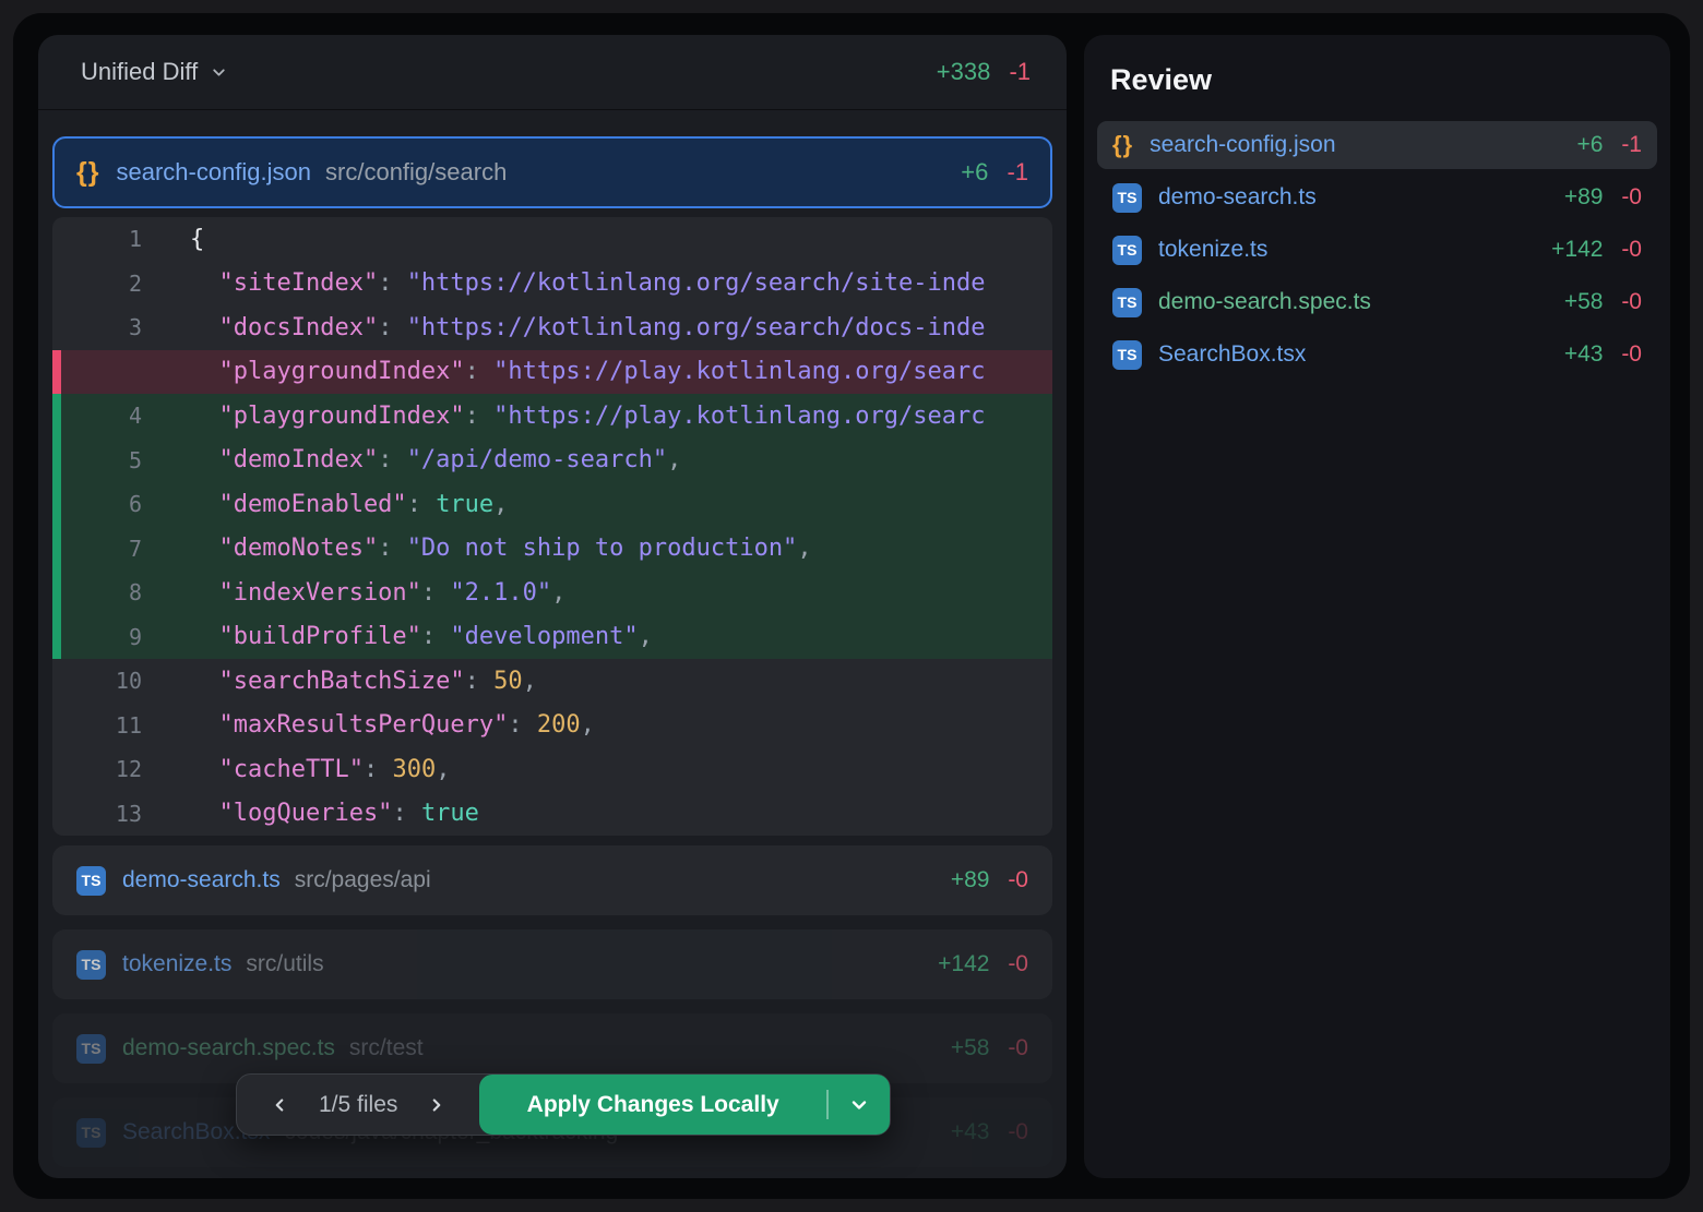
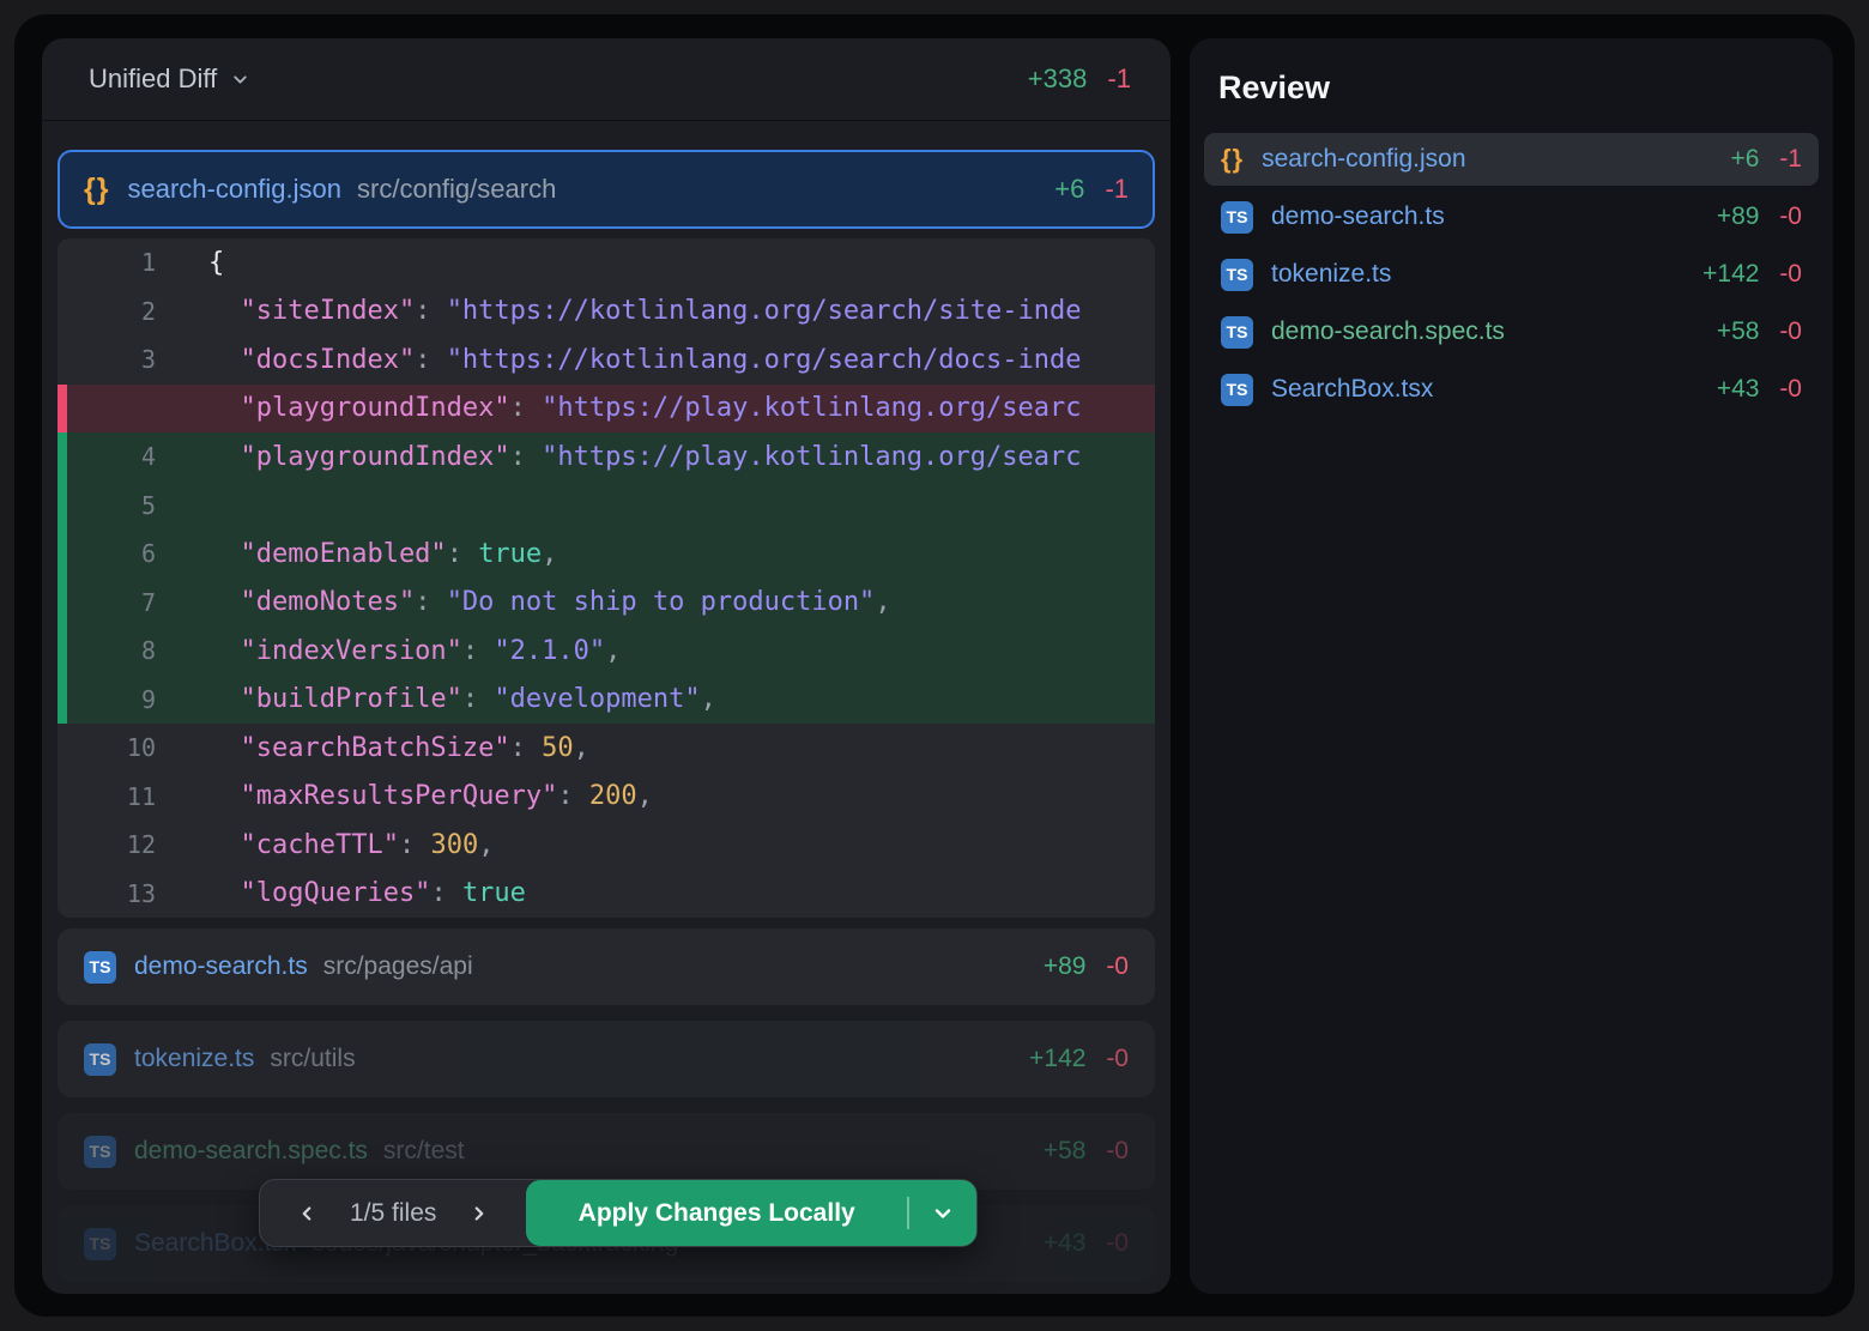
  Unified Diff
  +338 -1
  {}
  search-config.json
  src/config/search
  +6 -1
  1
  {
  2
  "siteIndex": "https://kotlinlang.org/search/site-inde
  3
  "docsIndex": "https://kotlinlang.org/search/docs-inde
  "playgroundIndex": "https://play.kotlinlang.org/searc
  4
  "playgroundIndex": "https://play.kotlinlang.org/searc
  5
- "demoIndex": "/api/demo-search",
  6
  "demoEnabled": true,
  7
  "demoNotes": "Do not ship to production",
  8
  "indexVersion": "2.1.0",
  9
  "buildProfile": "development",
  10
  "searchBatchSize": 50,
  11
  "maxResultsPerQuery": 200,
  12
  "cacheTTL": 300,
  13
  "logQueries": true
  TS
  demo-search.ts
  src/pages/api
  +89 -0
  TS
  tokenize.ts
  src/utils
  +142 -0
  TS
  demo-search.spec.ts
  src/test
  +58 -0
  TS
  SearchBox.
  +43 -0
  1/5 files
  Apply Changes Locally
  Review
  {}
  search-config.json
  +6 -1
  TS
  demo-search.ts
  +89 -0
  TS
  tokenize.ts
  +142 -0
  TS
  demo-search.spec.ts
  +58 -0
  TS
  SearchBox.tsx
  +43 -0
